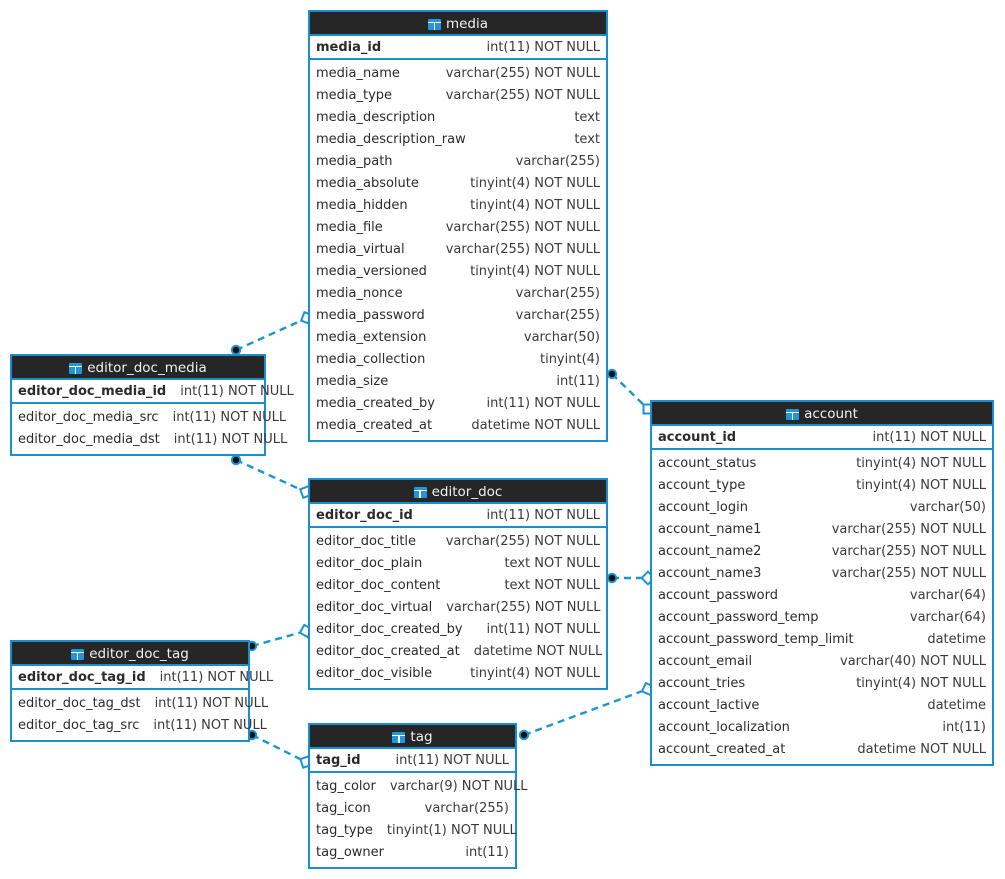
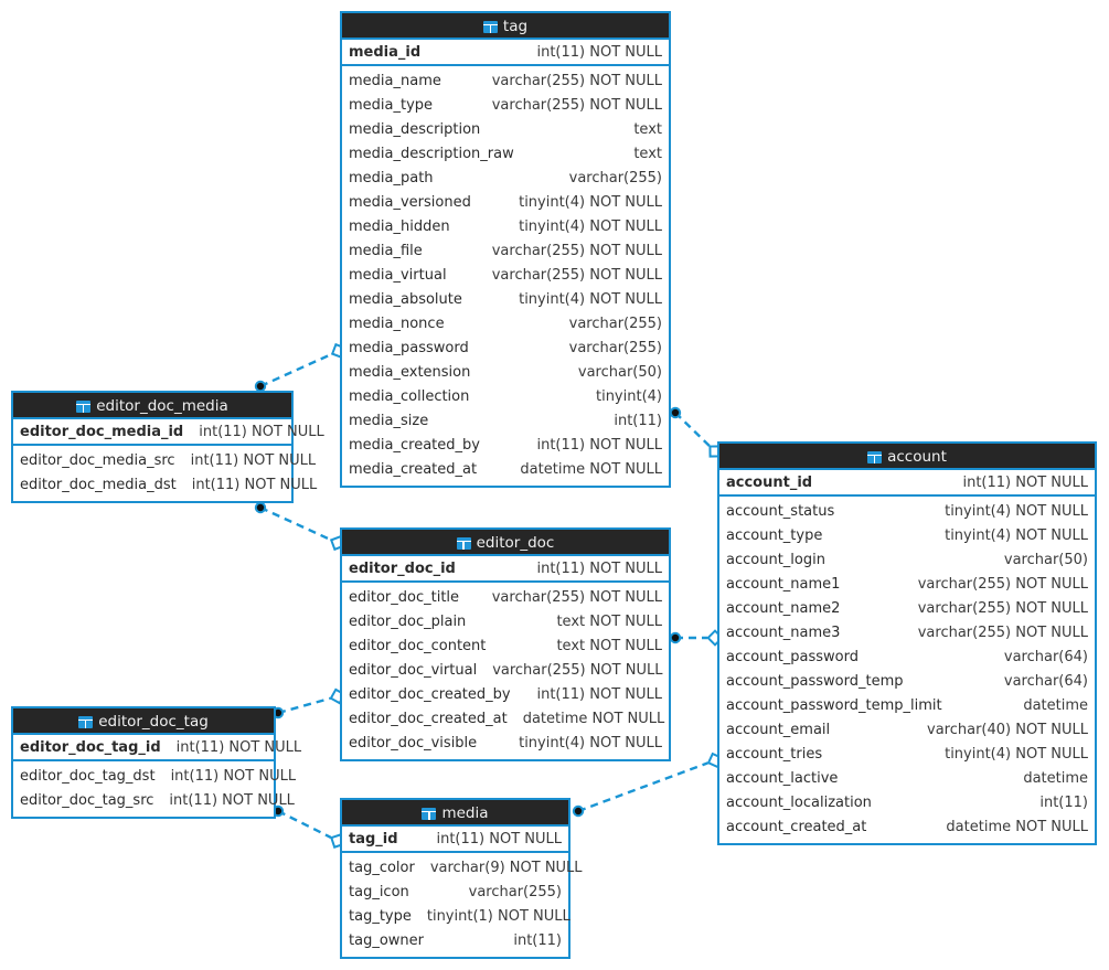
- media
+ tag
  media_id
  int(11) NOT NULL
  media_name
  varchar(255) NOT NULL
  media_type
  varchar(255) NOT NULL
  media_description
  text
  media_description_raw
  text
  media_path
  varchar(255)
- media_absolute
+ media_versioned
  tinyint(4) NOT NULL
  media_hidden
  tinyint(4) NOT NULL
  media_file
  varchar(255) NOT NULL
  media_virtual
  varchar(255) NOT NULL
- media_versioned
+ media_absolute
  tinyint(4) NOT NULL
  media_nonce
  varchar(255)
  media_password
  varchar(255)
  media_extension
  varchar(50)
  media_collection
  tinyint(4)
  media_size
  int(11)
  media_created_by
  int(11) NOT NULL
  media_created_at
  datetime NOT NULL
  editor_doc_media
  editor_doc_media_id
  int(11) NOT NULL
  editor_doc_media_src
  int(11) NOT NULL
  editor_doc_media_dst
  int(11) NOT NULL
  account
  account_id
  int(11) NOT NULL
  account_status
  tinyint(4) NOT NULL
  account_type
  tinyint(4) NOT NULL
  account_login
  varchar(50)
  account_name1
  varchar(255) NOT NULL
  account_name2
  varchar(255) NOT NULL
  account_name3
  varchar(255) NOT NULL
  account_password
  varchar(64)
  account_password_temp
  varchar(64)
  account_password_temp_limit
  datetime
  account_email
  varchar(40) NOT NULL
  account_tries
  tinyint(4) NOT NULL
  account_lactive
  datetime
  account_localization
  int(11)
  account_created_at
  datetime NOT NULL
  editor_doc
  editor_doc_id
  int(11) NOT NULL
  editor_doc_title
  varchar(255) NOT NULL
  editor_doc_plain
  text NOT NULL
  editor_doc_content
  text NOT NULL
  editor_doc_virtual
  varchar(255) NOT NULL
  editor_doc_created_by
  int(11) NOT NULL
  editor_doc_created_at
  datetime NOT NULL
  editor_doc_visible
  tinyint(4) NOT NULL
  editor_doc_tag
  editor_doc_tag_id
  int(11) NOT NULL
  editor_doc_tag_dst
  int(11) NOT NULL
  editor_doc_tag_src
  int(11) NOT NULL
- tag
+ media
  tag_id
  int(11) NOT NULL
  tag_color
  varchar(9) NOT NULL
  tag_icon
  varchar(255)
  tag_type
  tinyint(1) NOT NULL
  tag_owner
  int(11)
